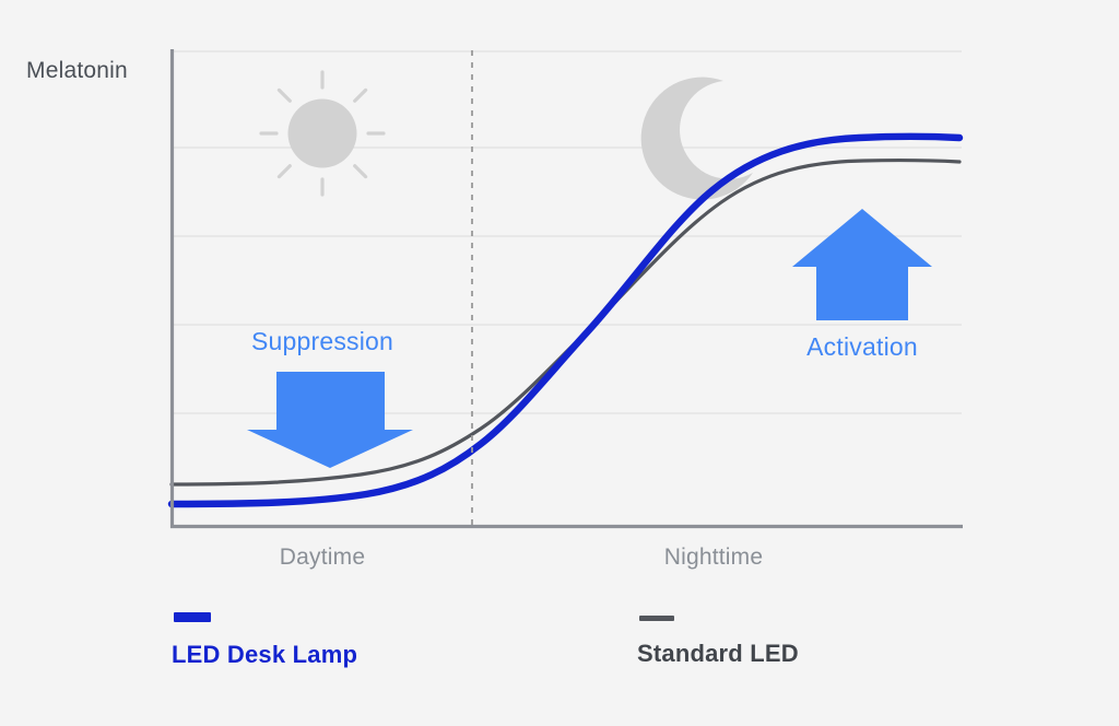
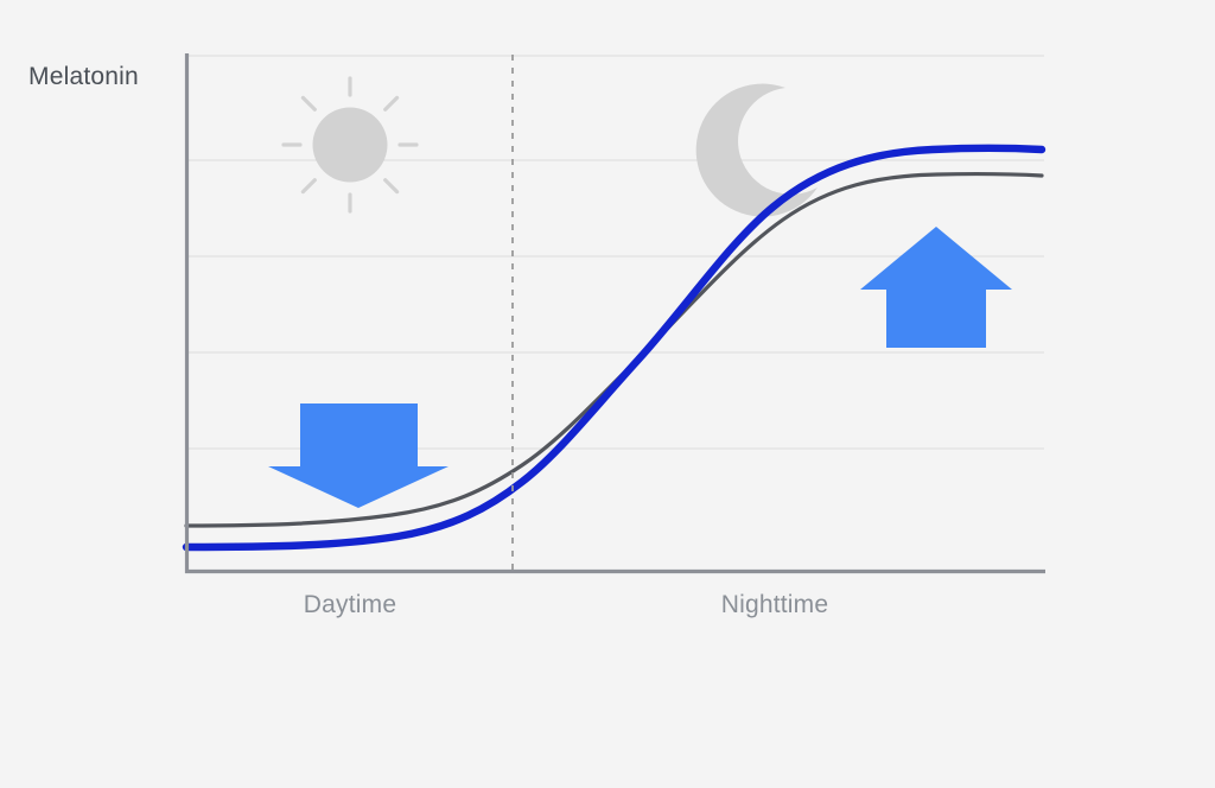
  Melatonin
  Daytime
  Nighttime
- Suppression
- Activation
- LED Desk Lamp
- Standard LED
